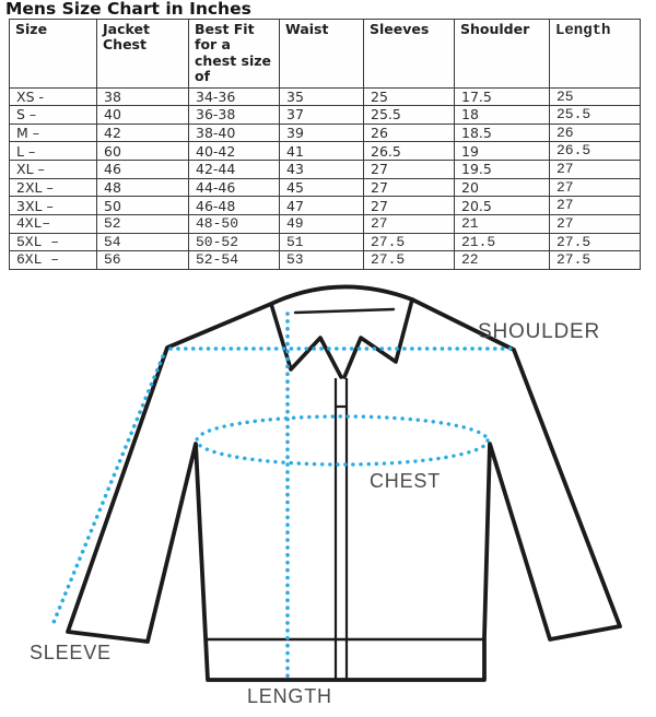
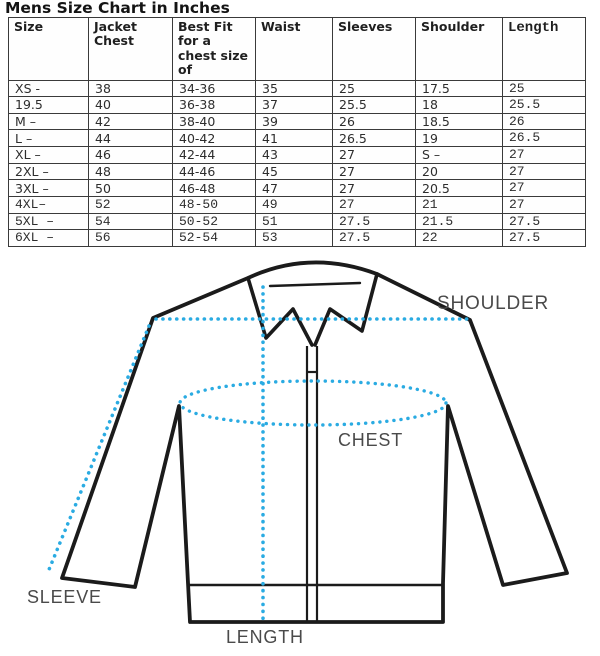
  Mens Size Chart in Inches
  Size	Jacket Chest	Best Fit for a chest size of	Waist	Sleeves	Shoulder	Length
  XS -	38	34-36	35	25	17.5	25
- S –	40	36-38	37	25.5	18	25.5
+ 19.5	40	36-38	37	25.5	18	25.5
  M –	42	38-40	39	26	18.5	26
- L –	60	40-42	41	26.5	19	26.5
+ L –	44	40-42	41	26.5	19	26.5
- XL –	46	42-44	43	27	19.5	27
+ XL –	46	42-44	43	27	S –	27
  2XL –	48	44-46	45	27	20	27
  3XL –	50	46-48	47	27	20.5	27
  4XL–	52	48-50	49	27	21	27
  5XL –	54	50-52	51	27.5	21.5	27.5
  6XL –	56	52-54	53	27.5	22	27.5
  SHOULDER
  CHEST
  SLEEVE
  LENGTH
